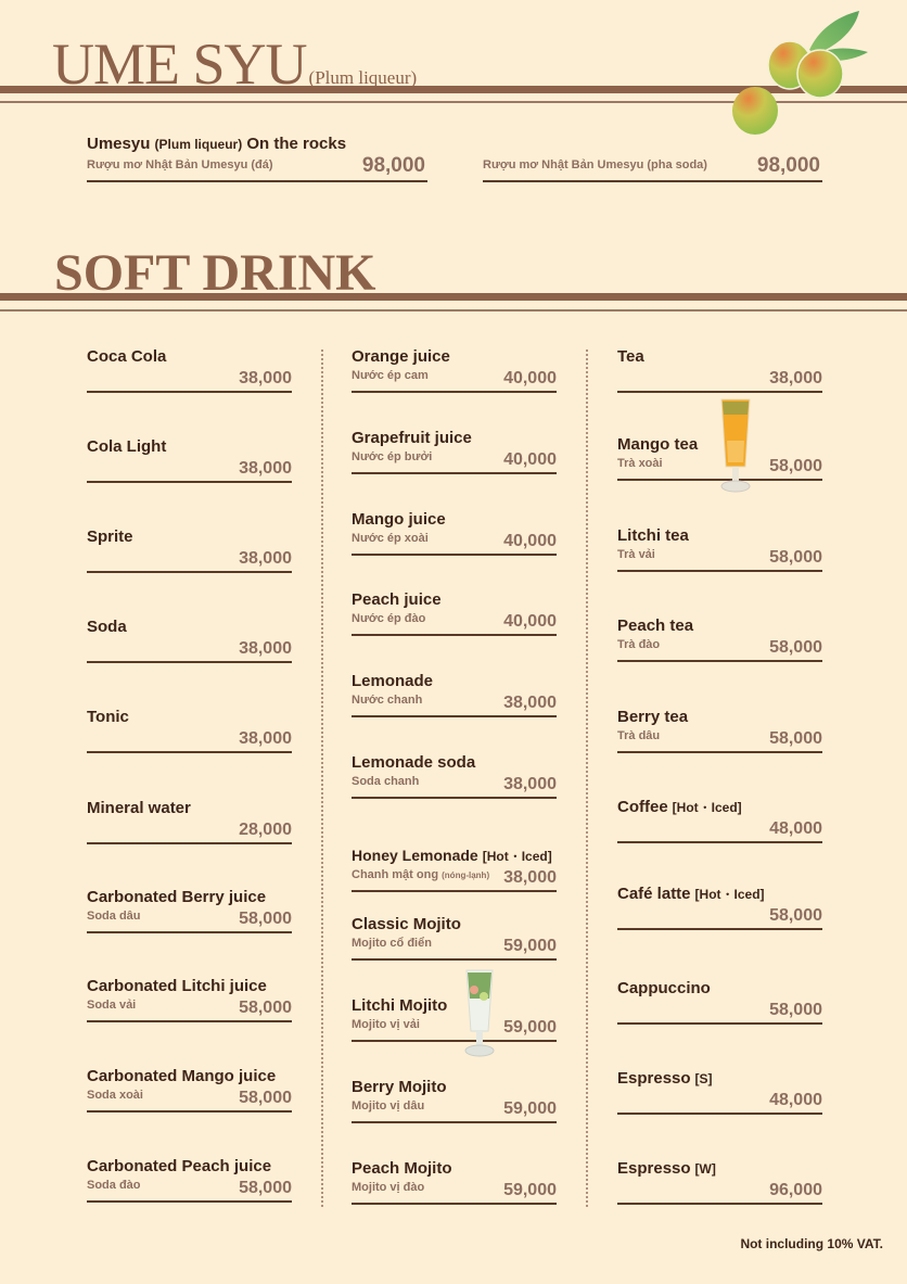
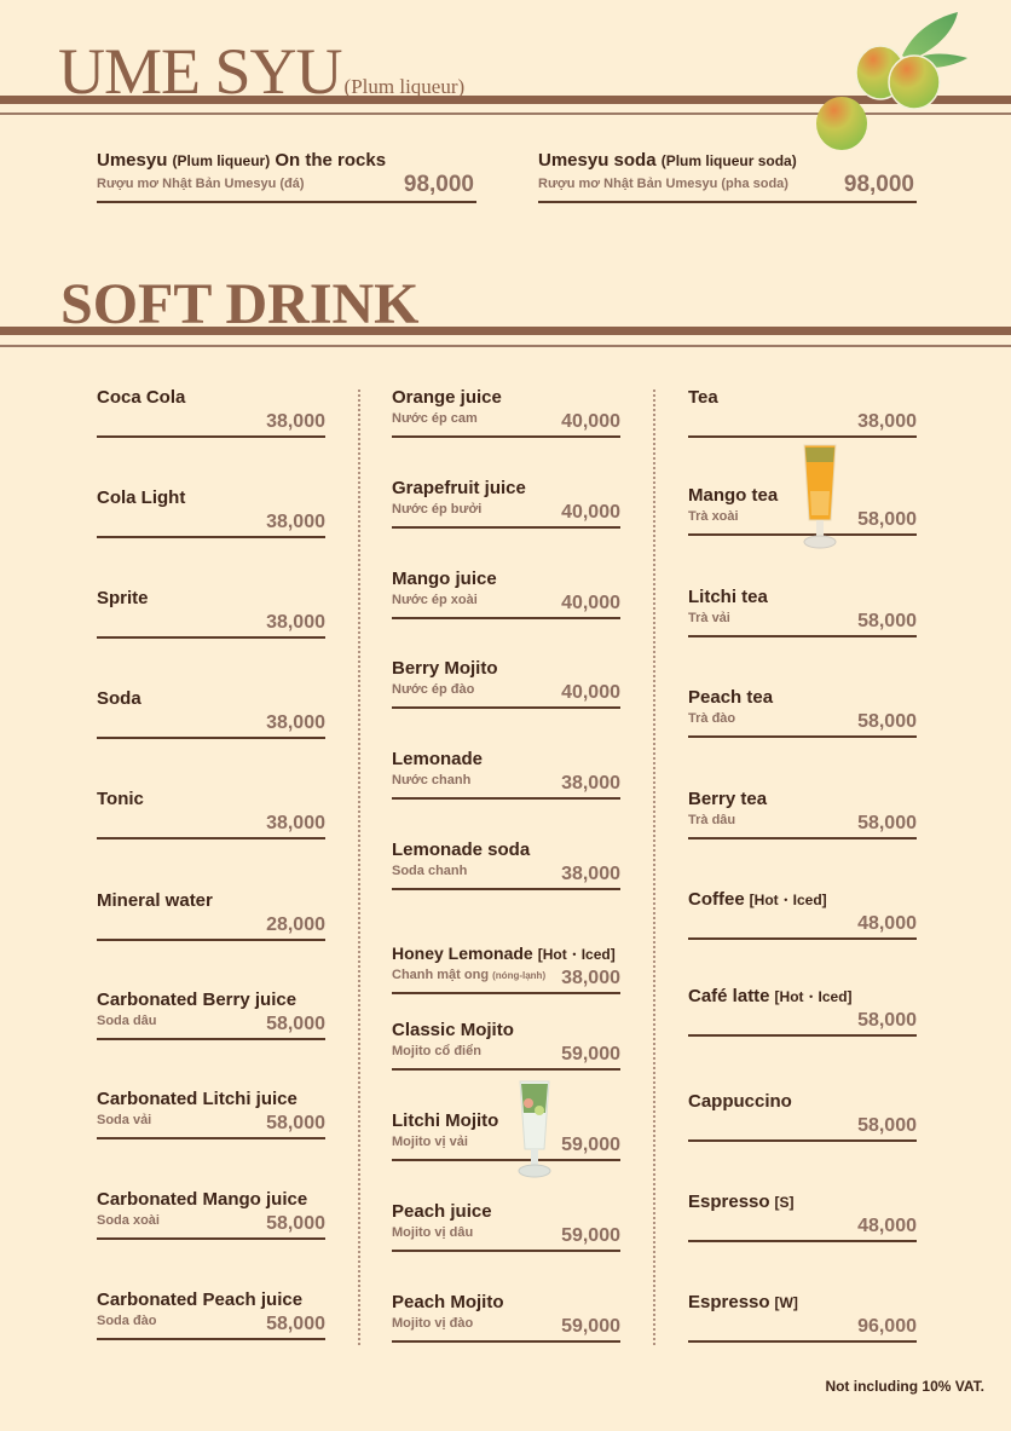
  UME SYU(Plum liqueur)
  Umesyu (Plum liqueur) On the rocks
  Rượu mơ Nhật Bản Umesyu (đá)
  98,000
+ Umesyu soda (Plum liqueur soda)
  Rượu mơ Nhật Bản Umesyu (pha soda)
  98,000
  SOFT DRINK
  Coca Cola
  38,000
  Cola Light
  38,000
  Sprite
  38,000
  Soda
  38,000
  Tonic
  38,000
  Mineral water
  28,000
  Carbonated Berry juice
  Soda dâu
  58,000
  Carbonated Litchi juice
  Soda vải
  58,000
  Carbonated Mango juice
  Soda xoài
  58,000
  Carbonated Peach juice
  Soda đào
  58,000
  Orange juice
  Nước ép cam
  40,000
  Grapefruit juice
  Nước ép bưởi
  40,000
  Mango juice
  Nước ép xoài
  40,000
- Peach juice
+ Berry Mojito
  Nước ép đào
  40,000
  Lemonade
  Nước chanh
  38,000
  Lemonade soda
  Soda chanh
  38,000
  Honey Lemonade [Hot・Iced]
  Chanh mật ong (nóng-lạnh)
  38,000
  Classic Mojito
  Mojito cổ điển
  59,000
  Litchi Mojito
  Mojito vị vải
  59,000
- Berry Mojito
+ Peach juice
  Mojito vị dâu
  59,000
  Peach Mojito
  Mojito vị đào
  59,000
  Tea
  38,000
  Mango tea
  Trà xoài
  58,000
  Litchi tea
  Trà vải
  58,000
  Peach tea
  Trà đào
  58,000
  Berry tea
  Trà dâu
  58,000
  Coffee [Hot・Iced]
  48,000
  Café latte [Hot・Iced]
  58,000
  Cappuccino
  58,000
  Espresso [S]
  48,000
  Espresso [W]
  96,000
  Not including 10% VAT.
